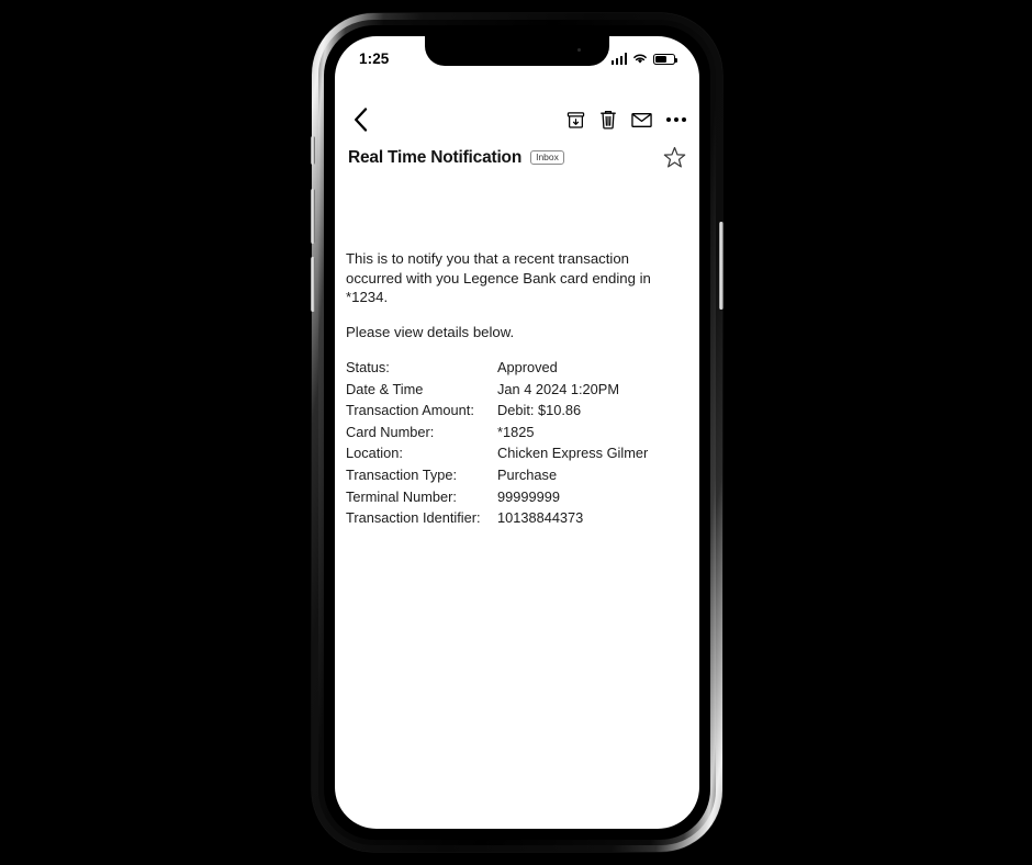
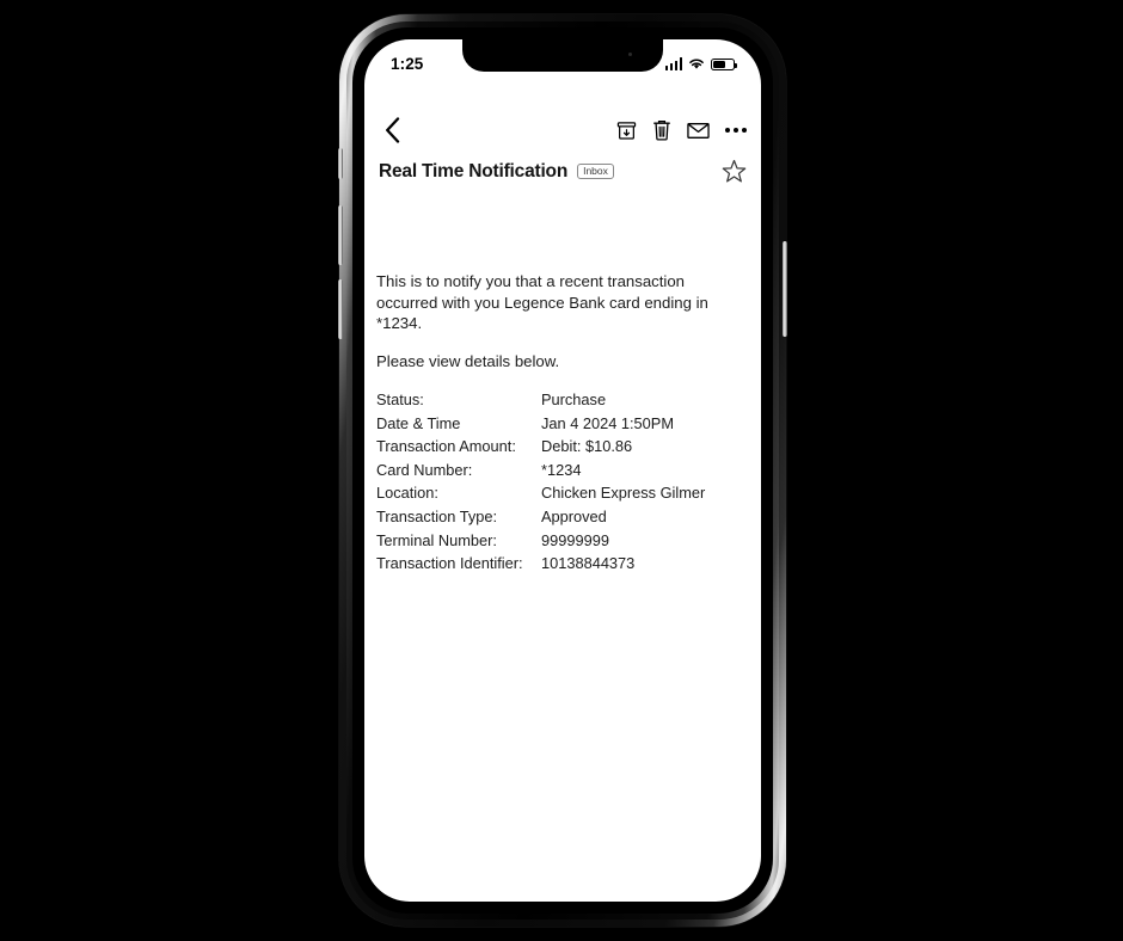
  1:25
  Real Time Notification
  Inbox
  This is to notify you that a recent transaction occurred with you Legence Bank card ending in *1234.
  Please view details below.
- Status:	Approved
+ Status:	Purchase
- Date & Time	Jan 4 2024 1:20PM
+ Date & Time	Jan 4 2024 1:50PM
  Transaction Amount:	Debit: $10.86
- Card Number:	*1825
+ Card Number:	*1234
  Location:	Chicken Express Gilmer
- Transaction Type:	Purchase
+ Transaction Type:	Approved
  Terminal Number:	99999999
  Transaction Identifier:	10138844373
